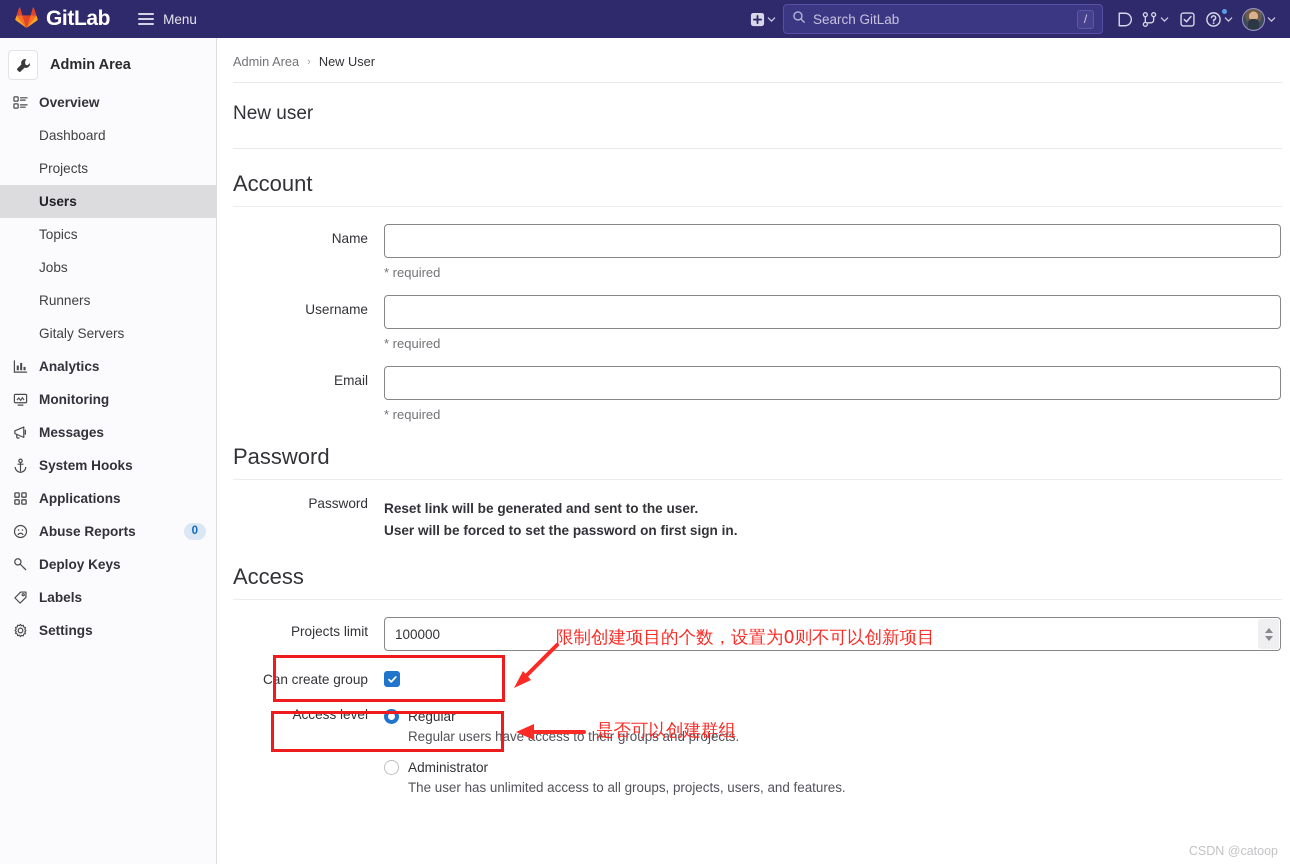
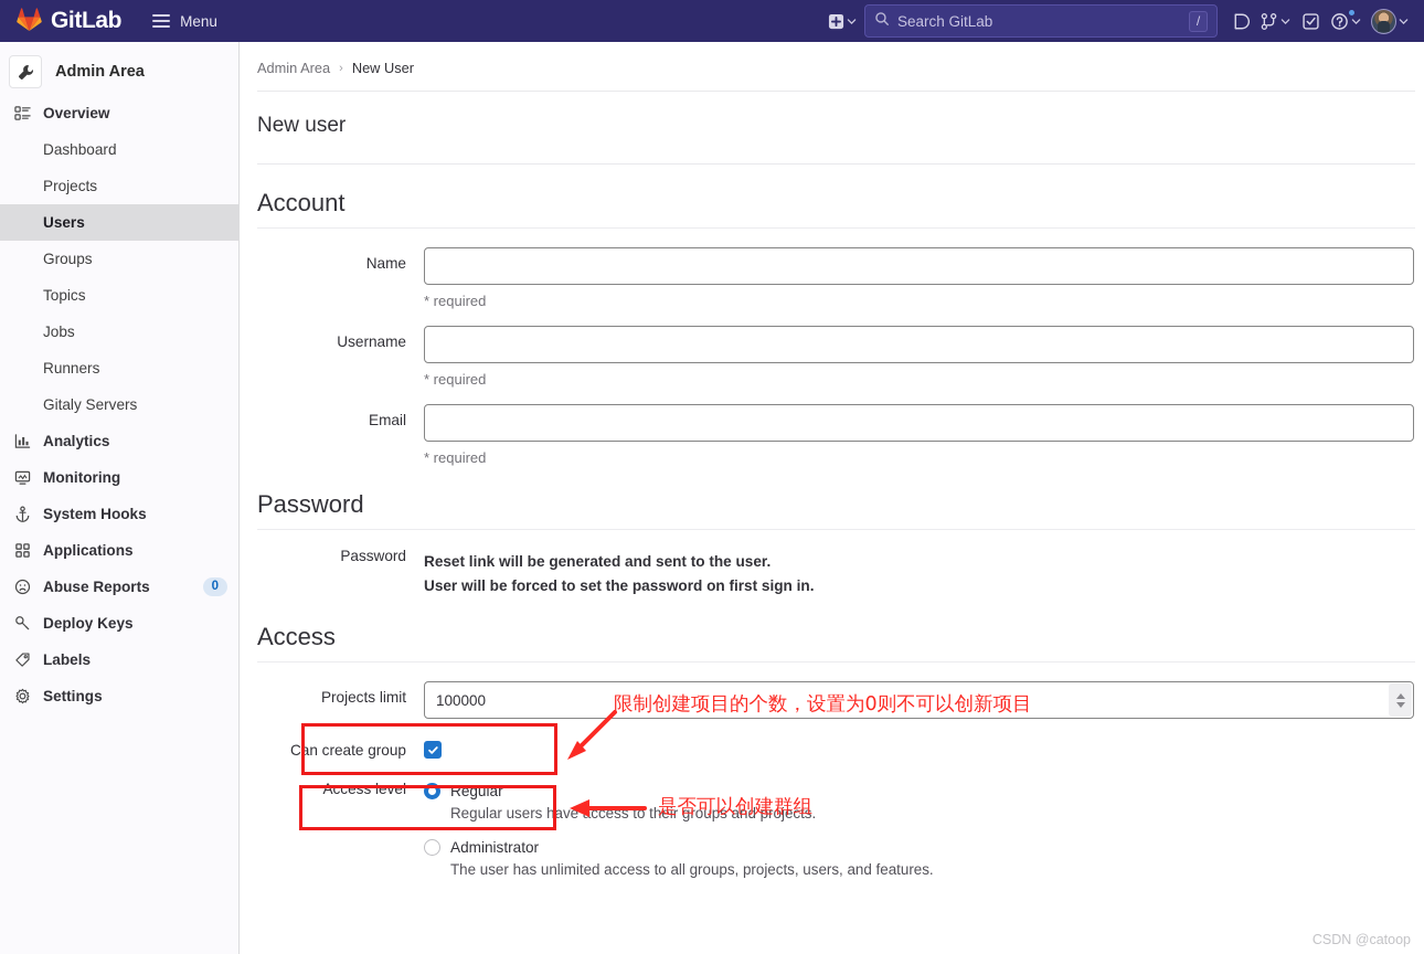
  GitLab
  Menu
  Search GitLab
  /
  Admin Area
  Overview
  Dashboard
  Projects
  Users
+ Groups
  Topics
  Jobs
  Runners
  Gitaly Servers
  Analytics
  Monitoring
- Messages
  System Hooks
  Applications
  Abuse Reports
  0
  Deploy Keys
  Labels
  Settings
  Admin Area
  ›
  New User
  New user
  Account
  Name
  * required
  Username
  * required
  Email
  * required
  Password
  Password
  Reset link will be generated and sent to the user.
  User will be forced to set the password on first sign in.
  Access
  Projects limit
  100000
  Can create group
  Access level
  Regular
  Regular users haveccess to their groups and projects.
  Administrator
  The user has unlimited access to all groups, projects, users, and features.
  限制创建项目的个数，设置为0则不可以创新项目
  是否可以创建群组
  CSDN @catoop
